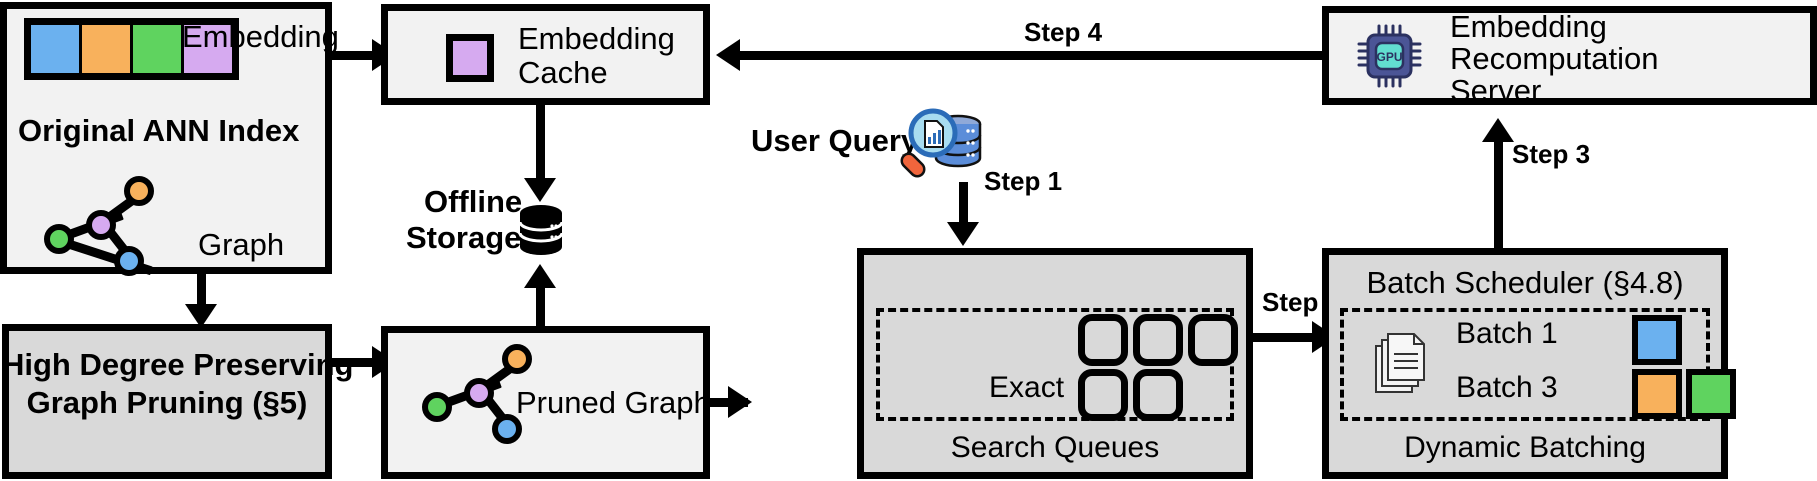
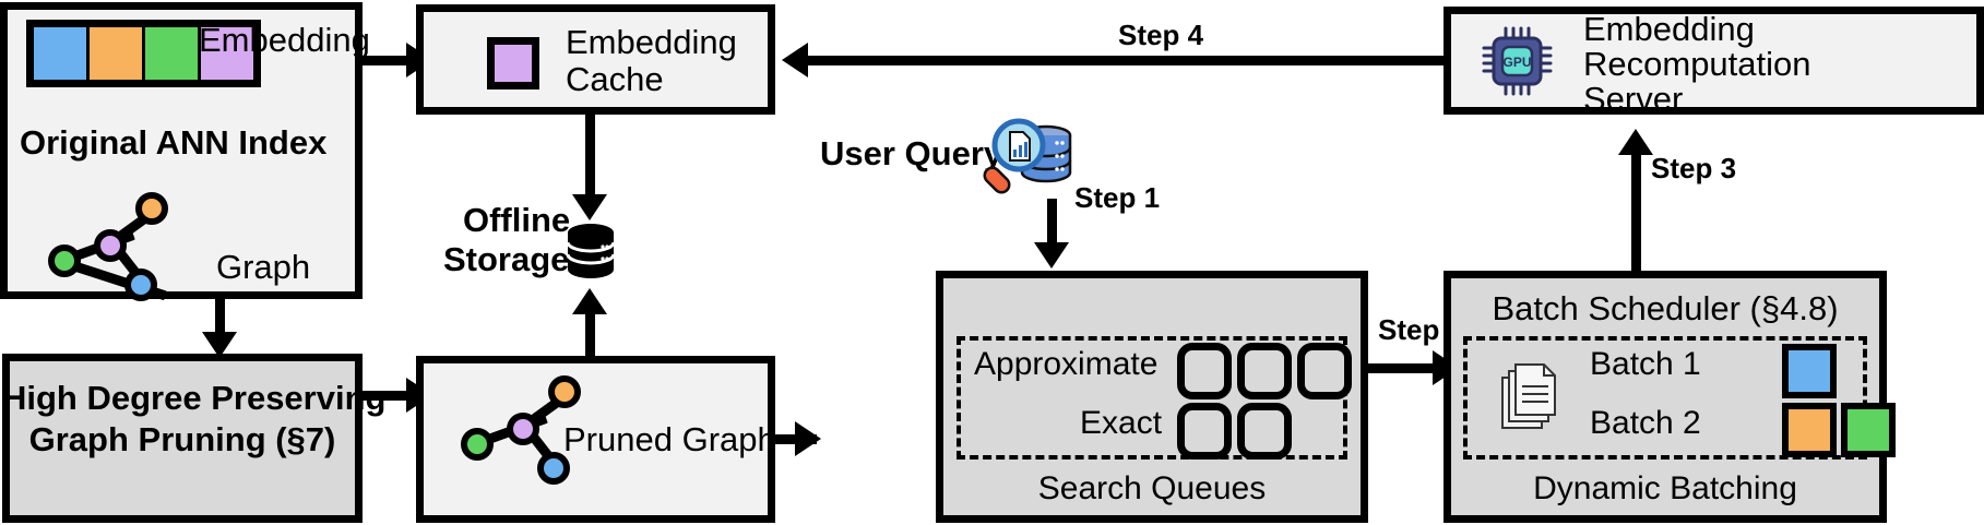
  Embedding
  Original ANN Index
  Graph
  High Degree Preservin
- Graph Pruning (§5)
+ Graph Pruning (§7)
  Embedding
  Cache
  Offline
  Storage
  Pruned Graph
  User Query
  Step 1
+ Approximate
  Exact
  Search Queues
  Step
  Batch Scheduler (§4.8)
  Batch 1
- Batch 3
+ Batch 2
  Dynamic Batching
  Step 3
  GPU
  Embedding
  Recomputation
  Server
  Step 4
